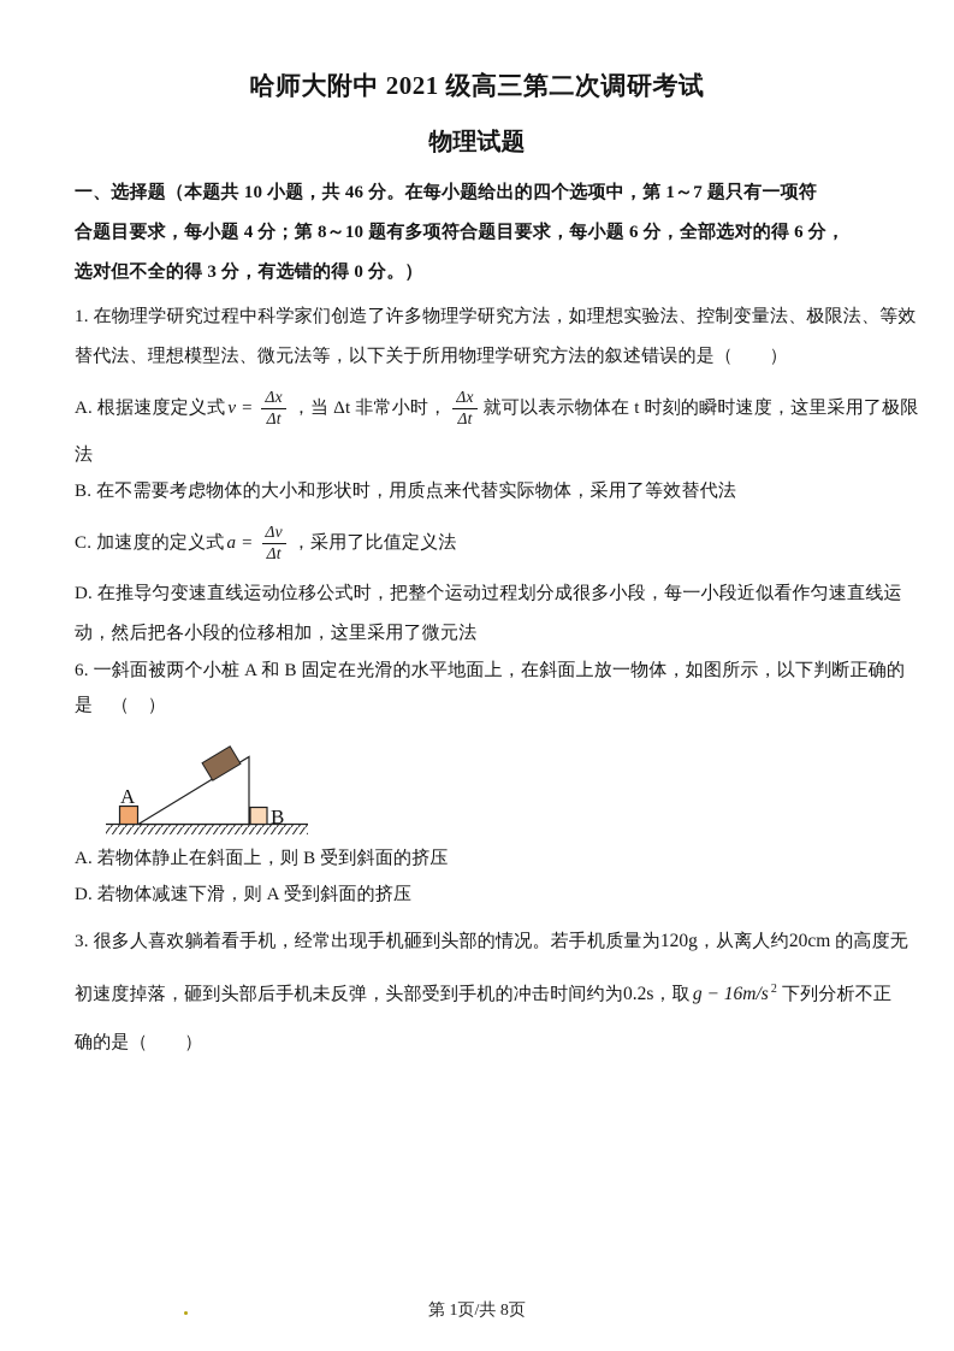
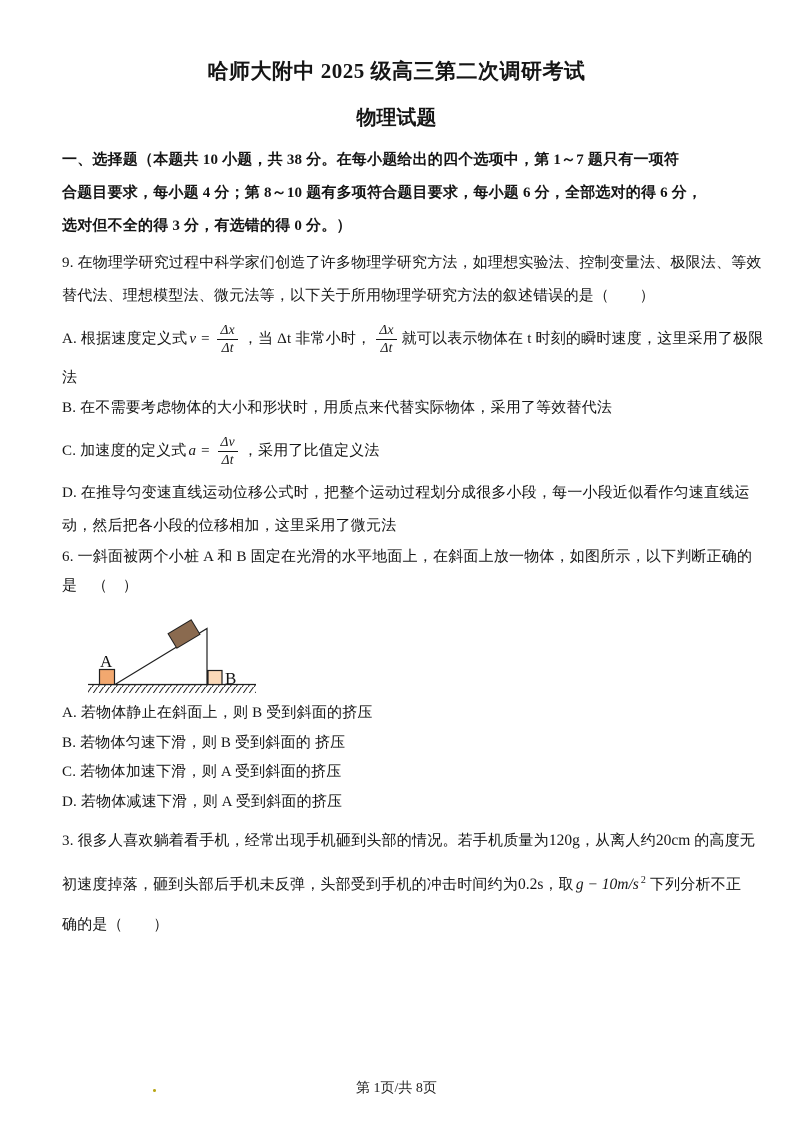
- 哈师大附中 2021 级高三第二次调研考试
+ 哈师大附中 2025 级高三第二次调研考试
  物理试题
- 一、选择题（本题共 10 小题，共 46 分。在每小题给出的四个选项中，第 1～7 题只有一项符
+ 一、选择题（本题共 10 小题，共 38 分。在每小题给出的四个选项中，第 1～7 题只有一项符
  合题目要求，每小题 4 分；第 8～10 题有多项符合题目要求，每小题 6 分，全部选对的得 6 分，
  选对但不全的得 3 分，有选错的得 0 分。）
- 1. 在物理学研究过程中科学家们创造了许多物理学研究方法，如理想实验法、控制变量法、极限法、等效
+ 9. 在物理学研究过程中科学家们创造了许多物理学研究方法，如理想实验法、控制变量法、极限法、等效
  替代法、理想模型法、微元法等，以下关于所用物理学研究方法的叙述错误的是（ ）
  A. 根据速度定义式
  v =
  Δx
  Δt
  ，当 Δt 非常小时，
  Δx
  Δt
  就可以表示物体在 t 时刻的瞬时速度，这里采用了极限
  法
  B. 在不需要考虑物体的大小和形状时，用质点来代替实际物体，采用了等效替代法
  C. 加速度的定义式
  a =
  Δv
  Δt
  ，采用了比值定义法
  D. 在推导匀变速直线运动位移公式时，把整个运动过程划分成很多小段，每一小段近似看作匀速直线运
  动，然后把各小段的位移相加，这里采用了微元法
  6. 一斜面被两个小桩 A 和 B 固定在光滑的水平地面上，在斜面上放一物体，如图所示，以下判断正确的
  是 （ ）
  A
  B
  A. 若物体静止在斜面上，则 B 受到斜面的挤压
+ B. 若物体匀速下滑，则 B 受到斜面的 挤压
+ C. 若物体加速下滑，则 A 受到斜面的挤压
  D. 若物体减速下滑，则 A 受到斜面的挤压
  3. 很多人喜欢躺着看手机，经常出现手机砸到头部的情况。若手机质量为120g，从离人约20cm 的高度无
- 初速度掉落，砸到头部后手机未反弹，头部受到手机的冲击时间约为0.2s，取 g − 16m/s 2 下列分析不正
+ 初速度掉落，砸到头部后手机未反弹，头部受到手机的冲击时间约为0.2s，取 g − 10m/s 2 下列分析不正
  确的是（ ）
  第 1页/共 8页
